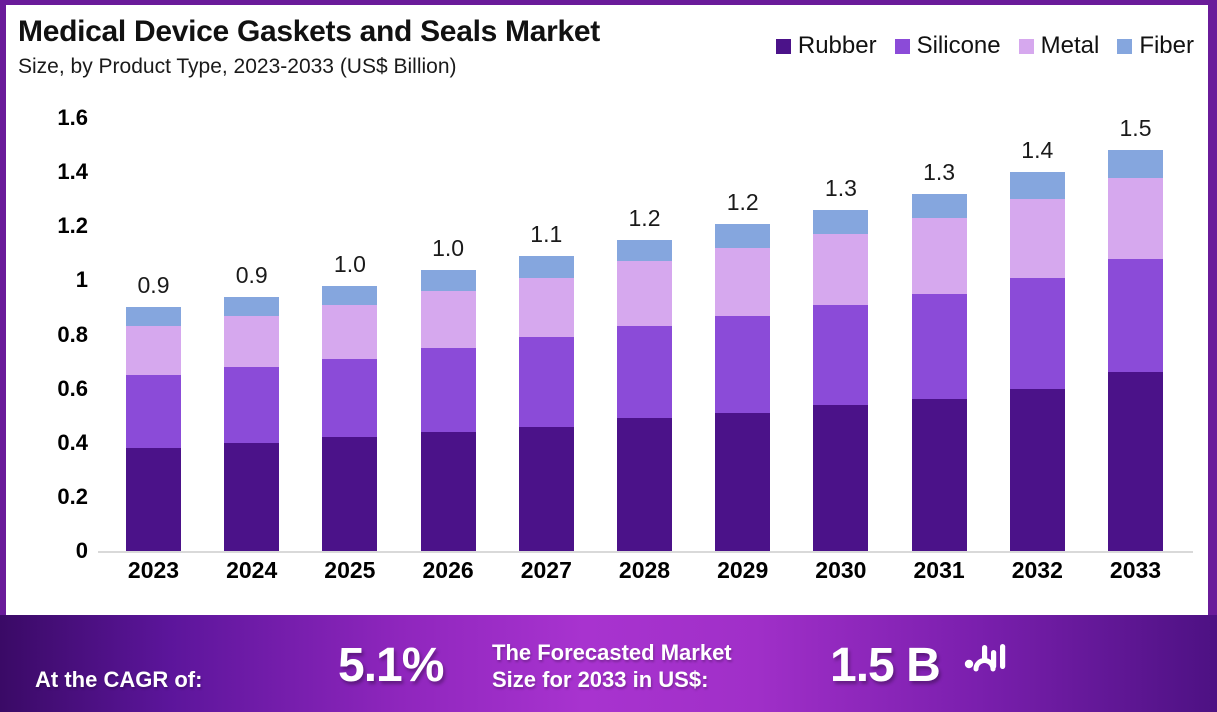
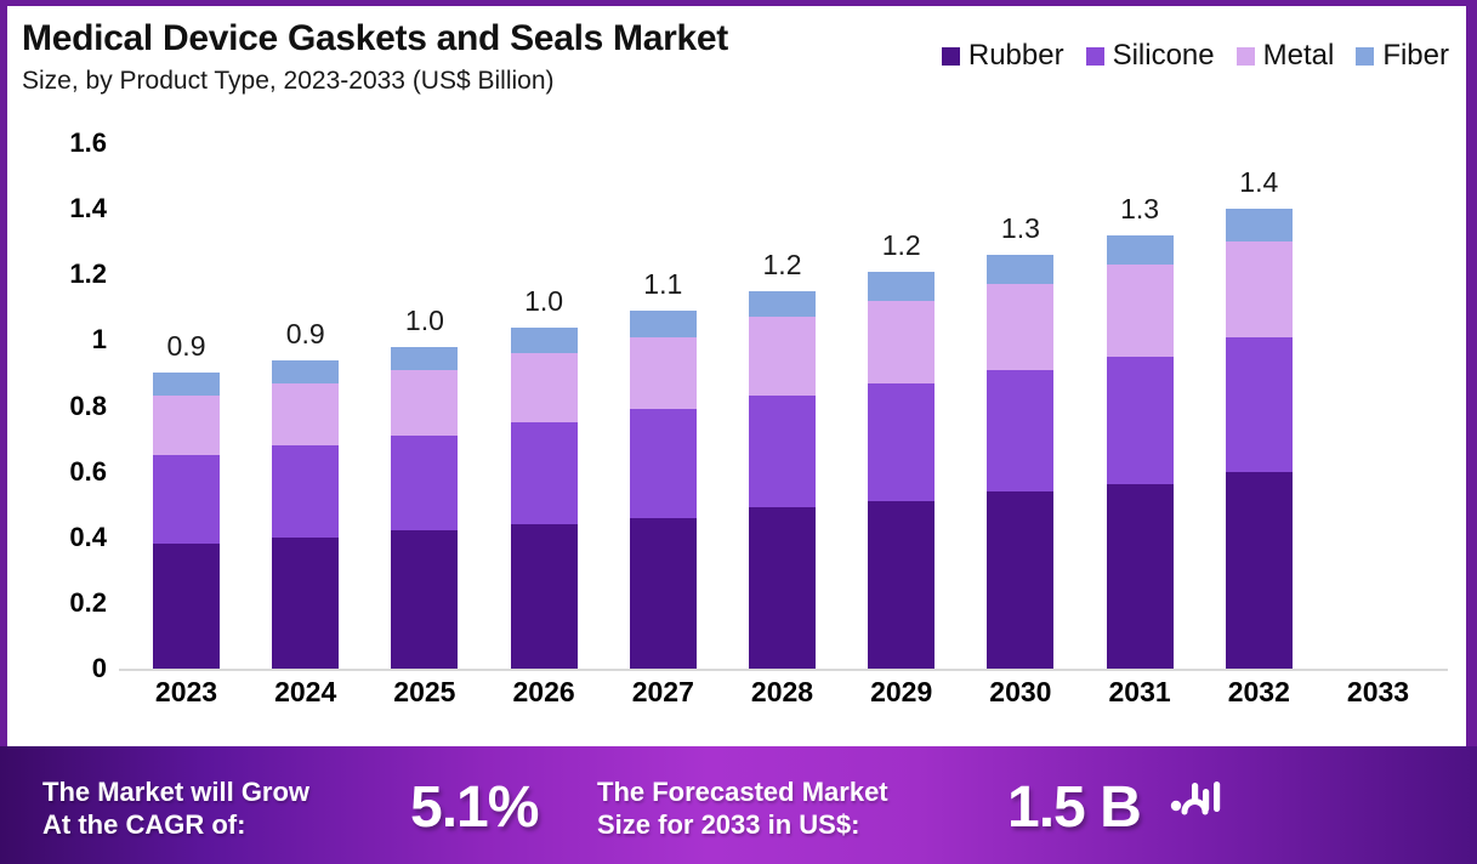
  Medical Device Gaskets and Seals Market
  Size, by Product Type, 2023-2033 (US$ Billion)
  Rubber
  Silicone
  Metal
  Fiber
  0
  0.2
  0.4
  0.6
  0.8
  1
  1.2
  1.4
  1.6
  0.9
  0.9
  1.0
  1.0
  1.1
  1.2
  1.2
  1.3
  1.3
  1.4
- 1.5
  2023
  2024
  2025
  2026
  2027
  2028
  2029
  2030
  2031
  2032
  2033
+ The Market will Grow
  At the CAGR of:
  5.1%
  The Forecasted Market
  Size for 2033 in US$:
  1.5 B
